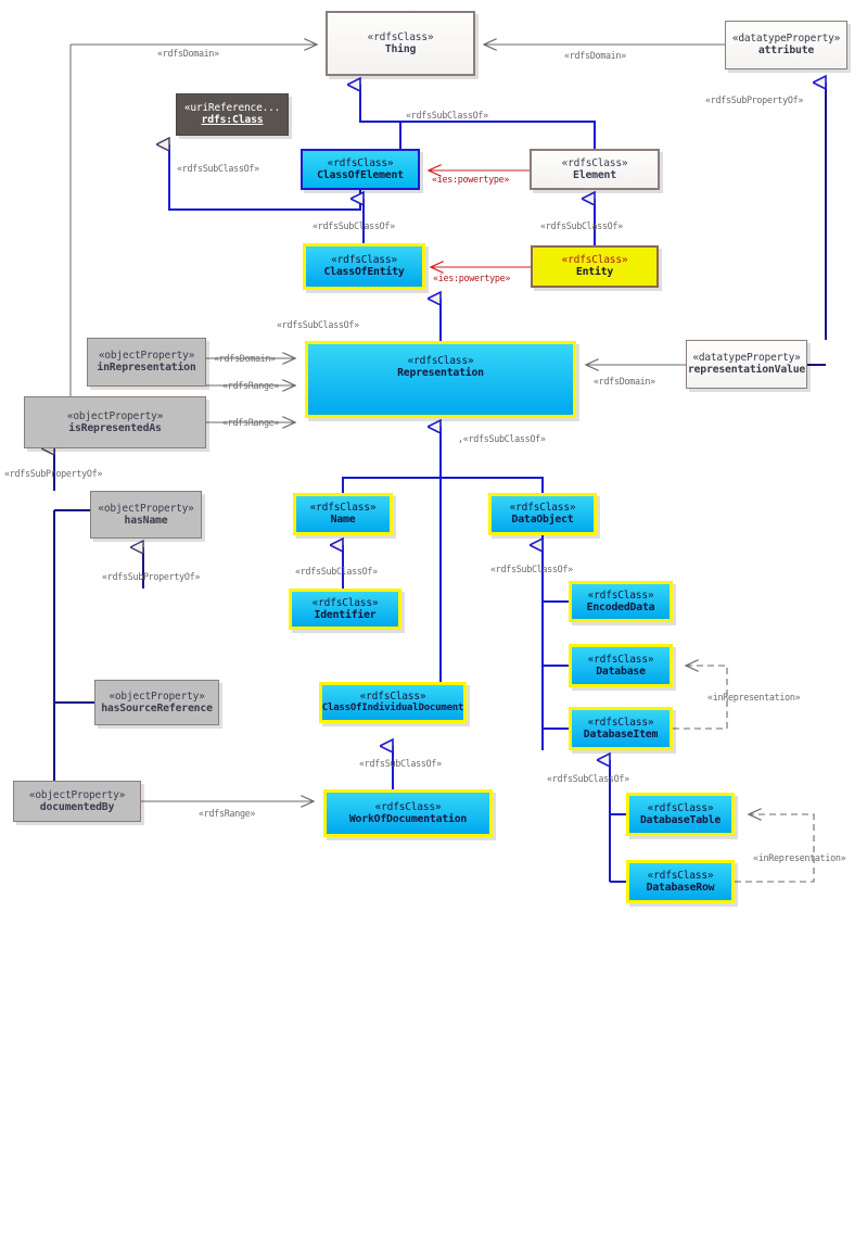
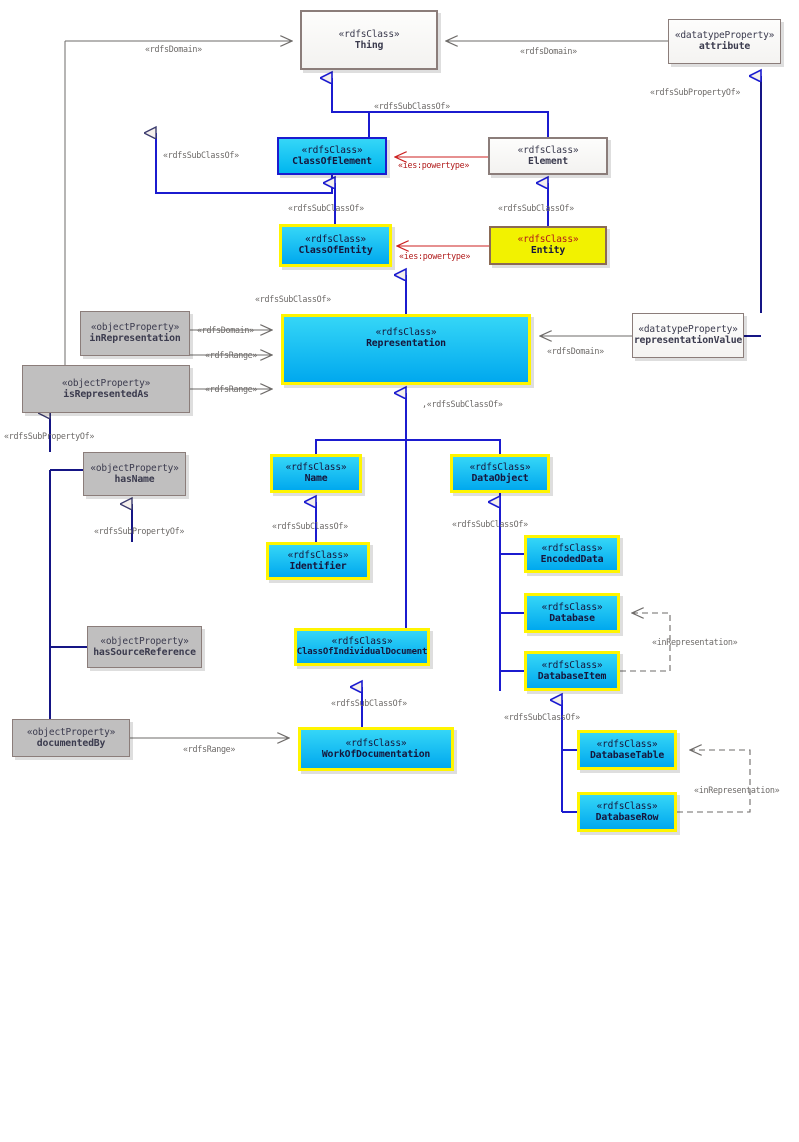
  «rdfsClass»
  Thing
  «datatypeProperty»
  attribute
- «uriReference...
- rdfs:Class
  «rdfsClass»
  ClassOfElement
  «rdfsClass»
  Element
  «rdfsClass»
  ClassOfEntity
  «rdfsClass»
  Entity
  «objectProperty»
  inRepresentation
  «rdfsClass»
  Representation
  «datatypeProperty»
  representationValue
  «objectProperty»
  isRepresentedAs
  «objectProperty»
  hasName
  «rdfsClass»
  Name
  «rdfsClass»
  DataObject
  «rdfsClass»
  EncodedData
  «rdfsClass»
  Identifier
  «rdfsClass»
  Database
  «objectProperty»
  hasSourceReference
  «rdfsClass»
  DatabaseItem
  «rdfsClass»
  ClassOfIndividualDocument
  «rdfsClass»
  DatabaseTable
  «objectProperty»
  documentedBy
  «rdfsClass»
  WorkOfDocumentation
  «rdfsClass»
  DatabaseRow
  «rdfsDomain»
  «rdfsDomain»
  «rdfsSubPropertyOf»
  «rdfsSubClassOf»
  «rdfsSubClassOf»
  «ies:powertype»
  «rdfsSubClassOf»
  «rdfsSubClassOf»
  «ies:powertype»
  «rdfsSubClassOf»
  «rdfsDomain»
  «rdfsRange»
  «rdfsDomain»
  «rdfsRange»
  ,«rdfsSubClassOf»
  «rdfsSubPropertyOf»
  «rdfsSubPropertyOf»
  «rdfsSubClassOf»
  «rdfsSubClassOf»
  «inRepresentation»
  «rdfsSubClassOf»
  «rdfsSubClassOf»
  «rdfsRange»
  «inRepresentation»
